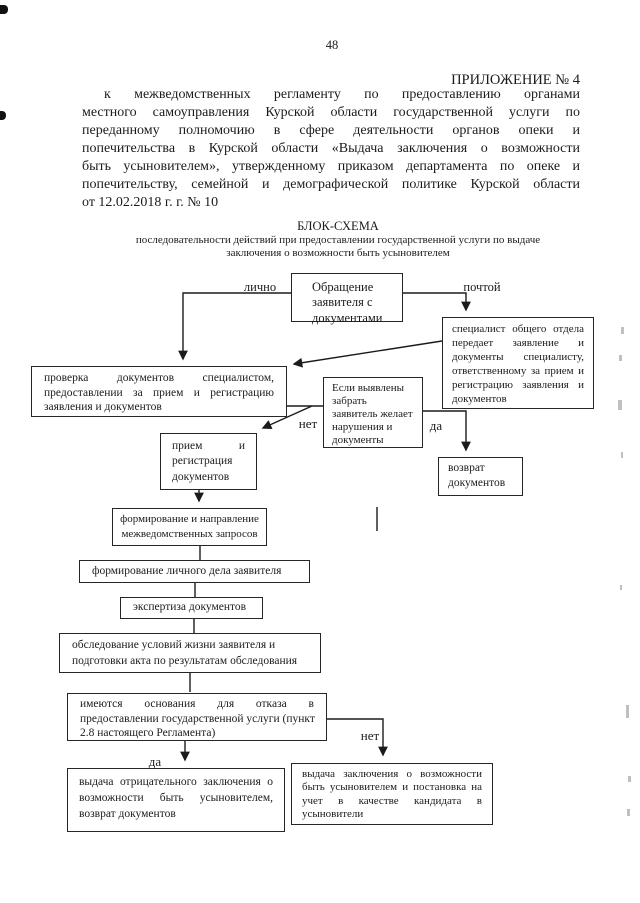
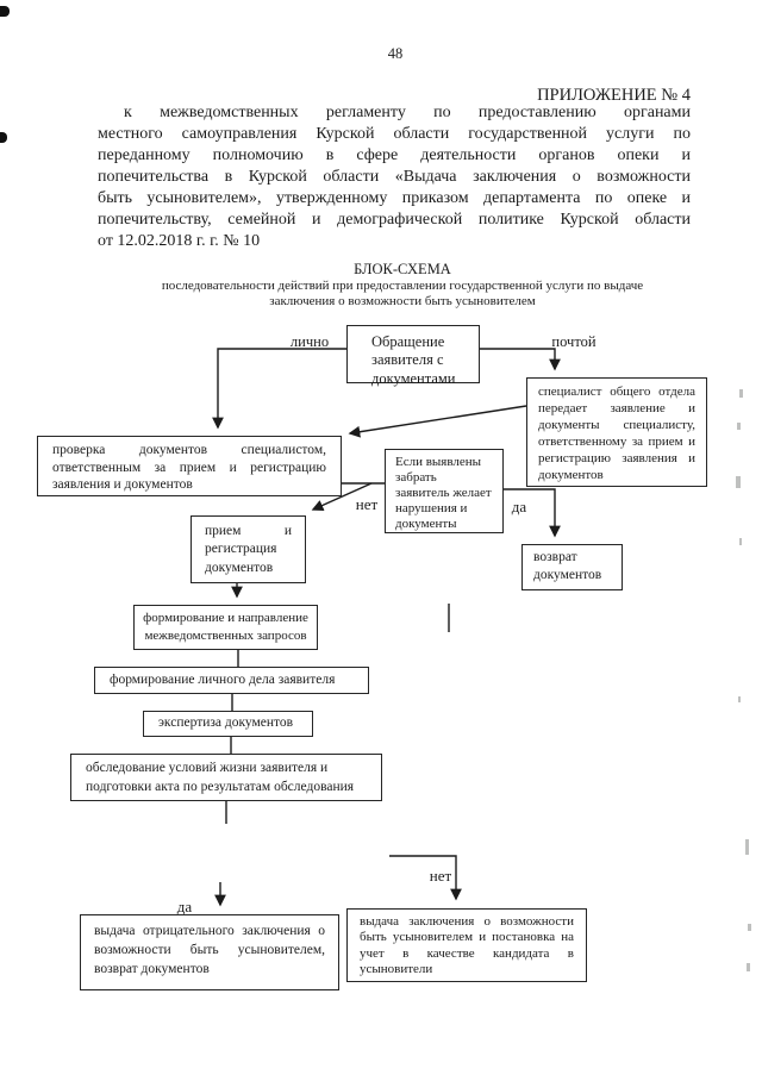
  48
  ПРИЛОЖЕНИЕ № 4
  к межведомственных регламенту по предоставлению органами
  местного самоуправления Курской области государственной услуги по
  переданному полномочию в сфере деятельности органов опеки и
  попечительства в Курской области «Выдача заключения о возможности
  быть усыновителем», утвержденному приказом департамента по опеке и
  попечительству, семейной и демографической политике Курской области
  от 12.02.2018 г. г. № 10
  БЛОК-СХЕМА
  последовательности действий при предоставлении государственной услуги по выдаче
  заключения о возможности быть усыновителем
  лично
  почтой
  нет
  да
  нет
  да
  Обращение
  заявителя с
  документами
  специалист общего отдела
  передает заявление и
  документы специалисту,
  ответственному за прием и
  регистрацию заявления и
  документов
  проверка документов специалистом,
- предоставлении за прием и регистрацию
+ ответственным за прием и регистрацию
  заявления и документов
  Если выявлены
  забрать
  заявитель желает
  нарушения и
  документы
  прием и
  регистрация
  документов
  возврат
  документов
  формирование и направление
  межведомственных запросов
  формирование личного дела заявителя
  экспертиза документов
  обследование условий жизни заявителя и
  подготовки акта по результатам обследования
- имеются основания для отказа в
- предоставлении государственной услуги (пункт
- 2.8 настоящего Регламента)
  выдача отрицательного заключения о
  возможности быть усыновителем,
  возврат документов
  выдача заключения о возможности
  быть усыновителем и постановка на
  учет в качестве кандидата в
  усыновители
